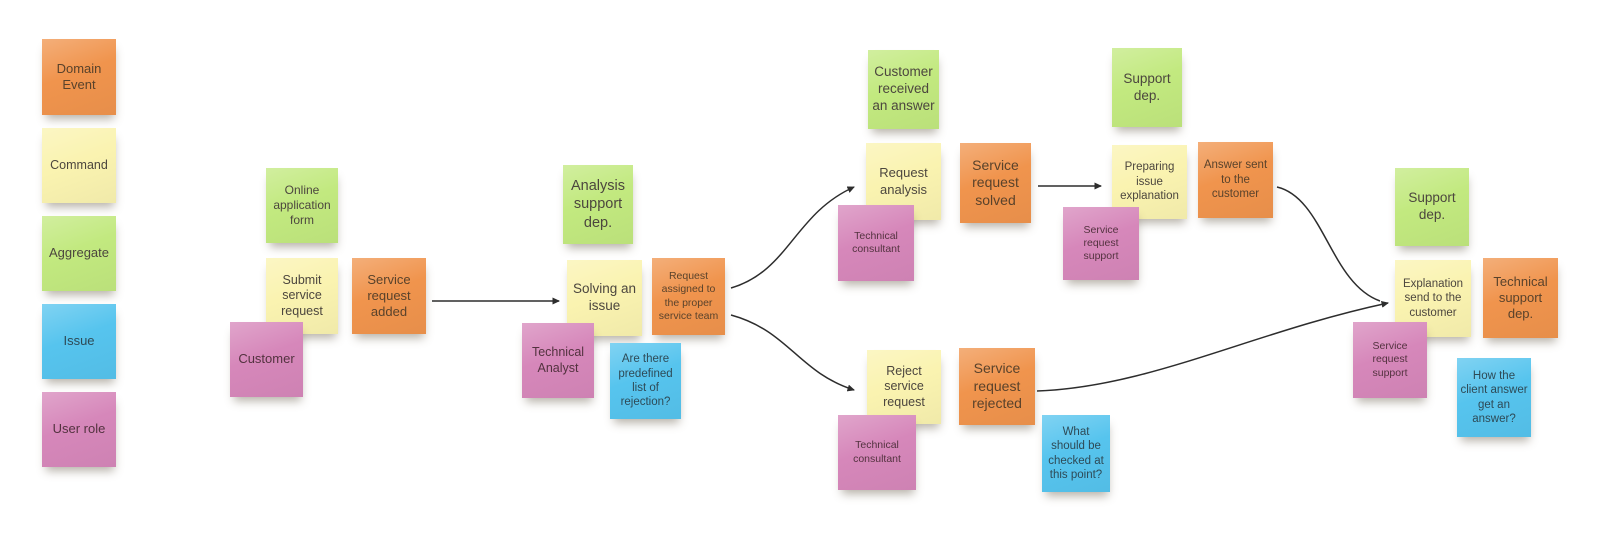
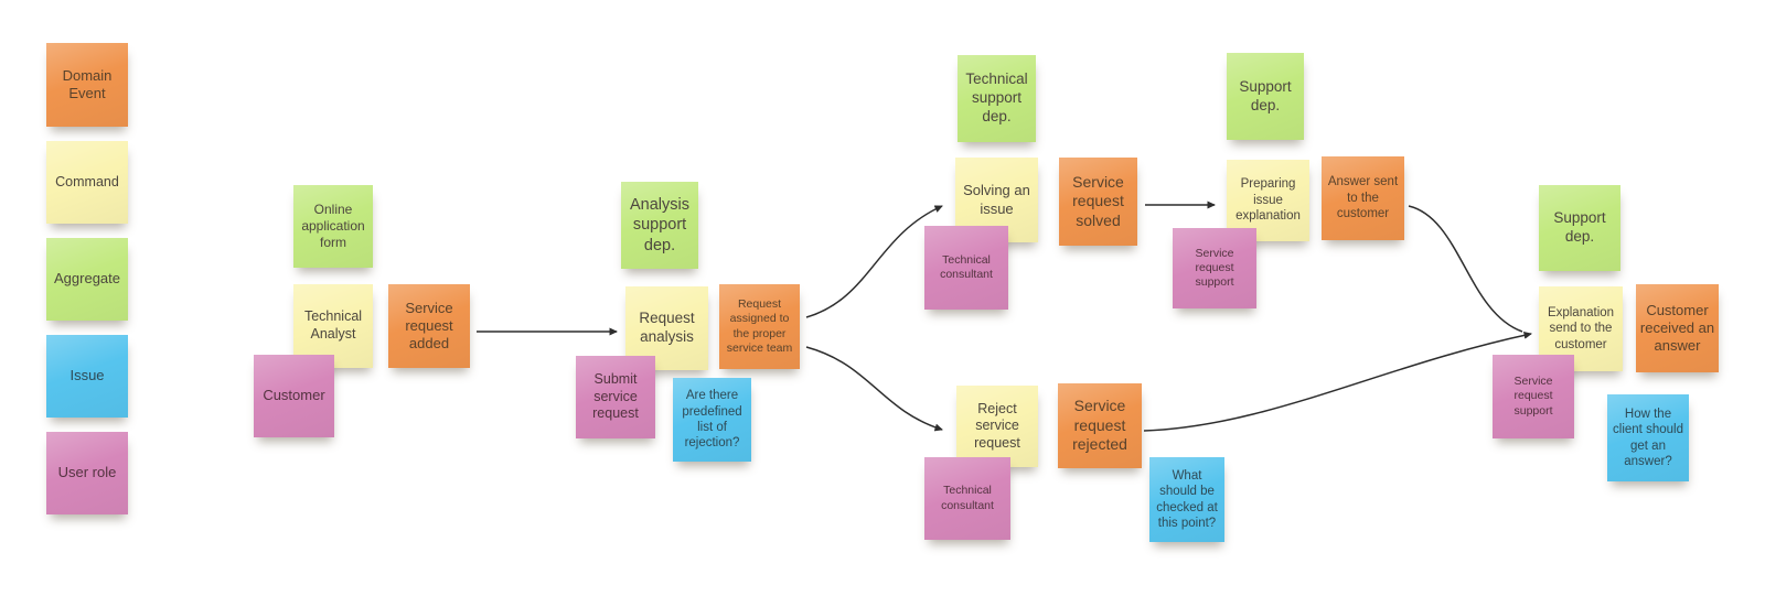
  Domain Event
  Command
  Aggregate
  Issue
  User role
  Online application form
- Submit service request
+ Technical Analyst
  Service request added
  Customer
  Analysis support dep.
- Solving an issue
+ Request analysis
  Request assigned to the proper service team
- Technical Analyst
+ Submit service request
  Are there predefined list of rejection?
- Customer received an answer
+ Technical support dep.
- Request analysis
+ Solving an issue
  Service request solved
  Technical consultant
  Support dep.
  Preparing issue explanation
  Answer sent to the customer
  Service request support
  Reject service request
  Service request rejected
  Technical consultant
  What should be checked at this point?
  Support dep.
  Explanation send to the customer
- Technical support dep.
+ Customer received an answer
  Service request support
- How the client answer get an answer?
+ How the client should get an answer?
